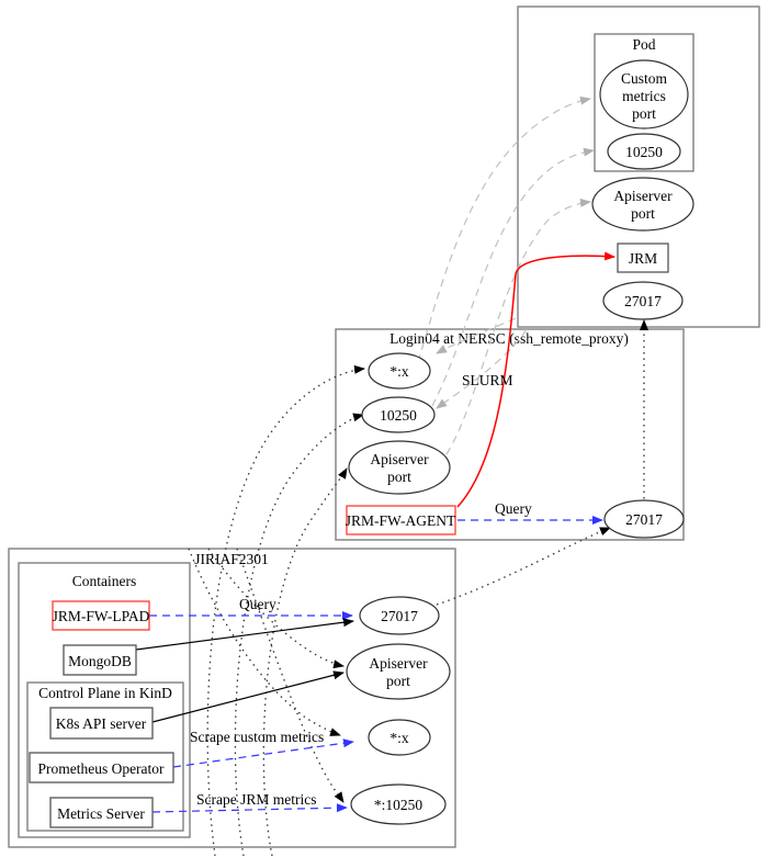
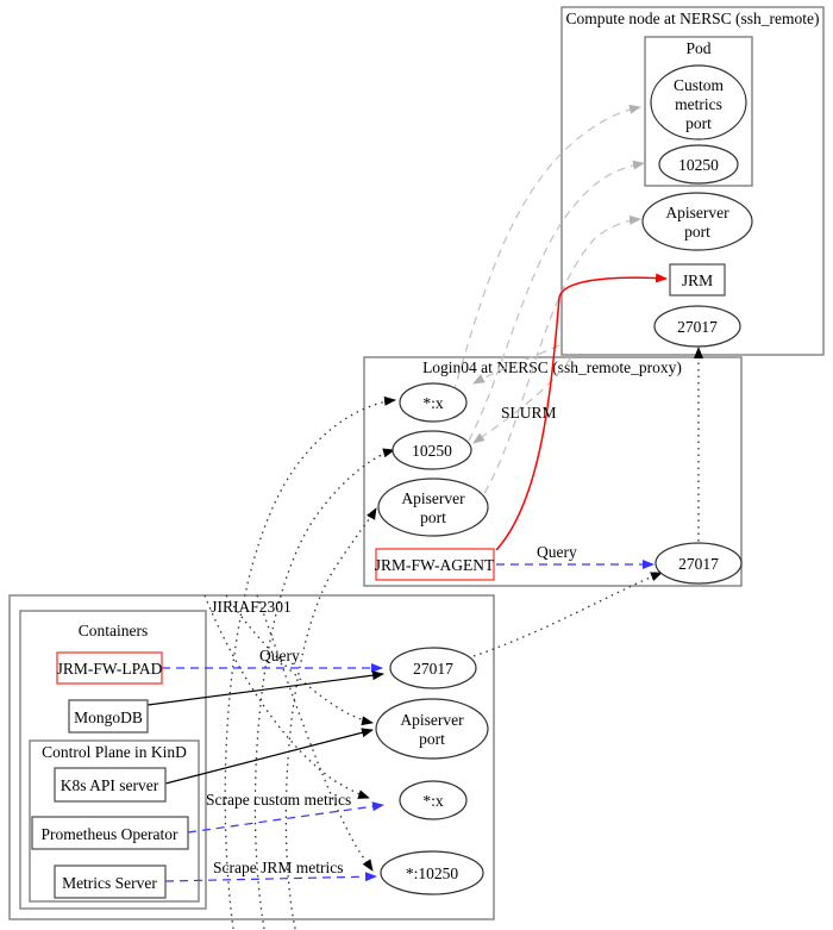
+ Compute node at NERSC (ssh_remote)
  Pod
  Login04 at NERC (ssh_remote_proxy)
  JIRIAF2301
  Containers
  Control Plane in KinD
  Query
  SLURM
  Query
  Scrape custom metrics
  Scrape JRM metrics
  Custom
  metrics
  port
  10250
  Apiserver
  port
  JRM
  27017
  *:x
  10250
  Apiserver
  port
  JRM-FW-AGENT
  27017
  JRM-FW-LPAD
  MongoDB
  K8s API server
  Prometheus Operator
  Metrics Server
  27017
  Apiserver
  port
  *:x
  *:10250
